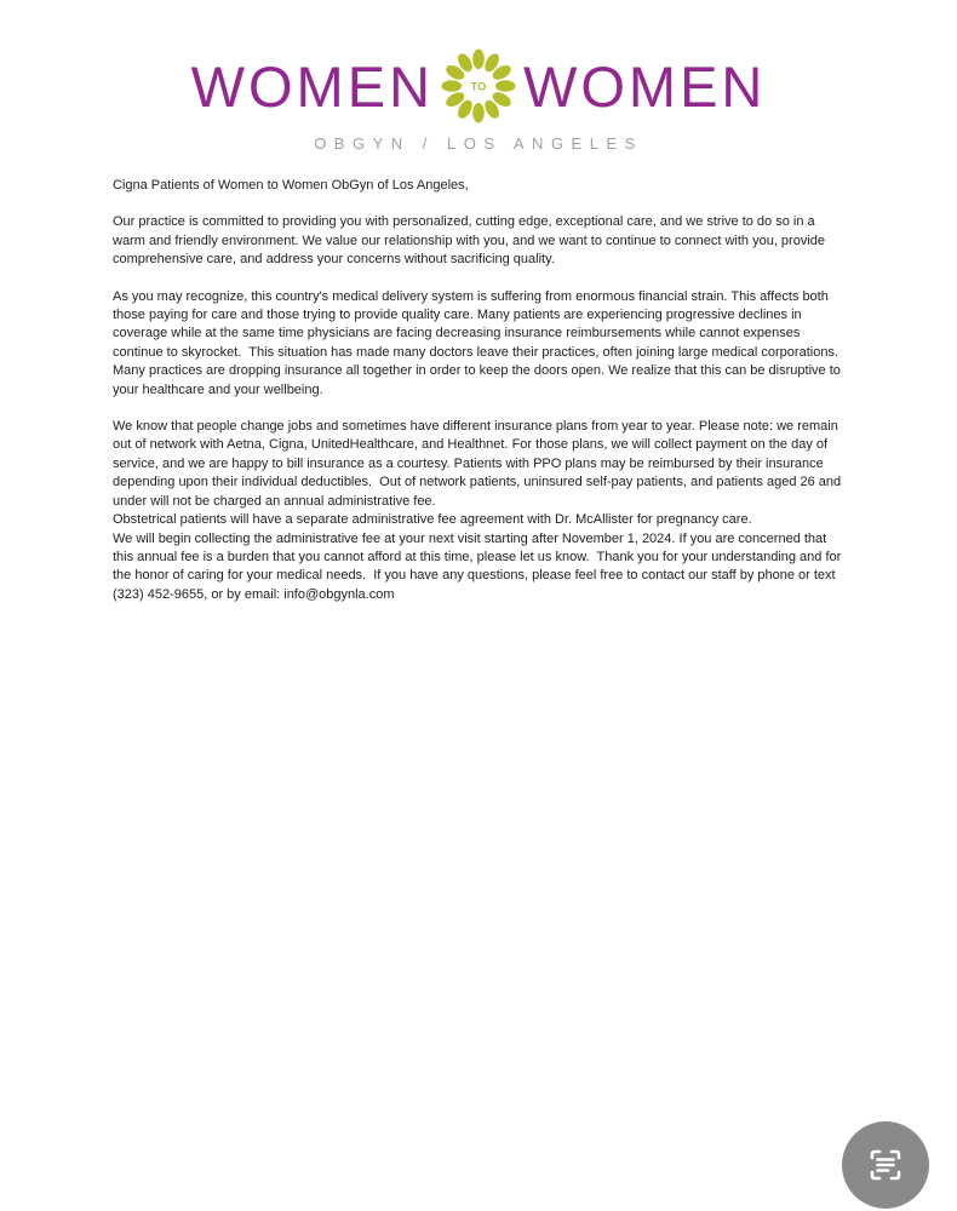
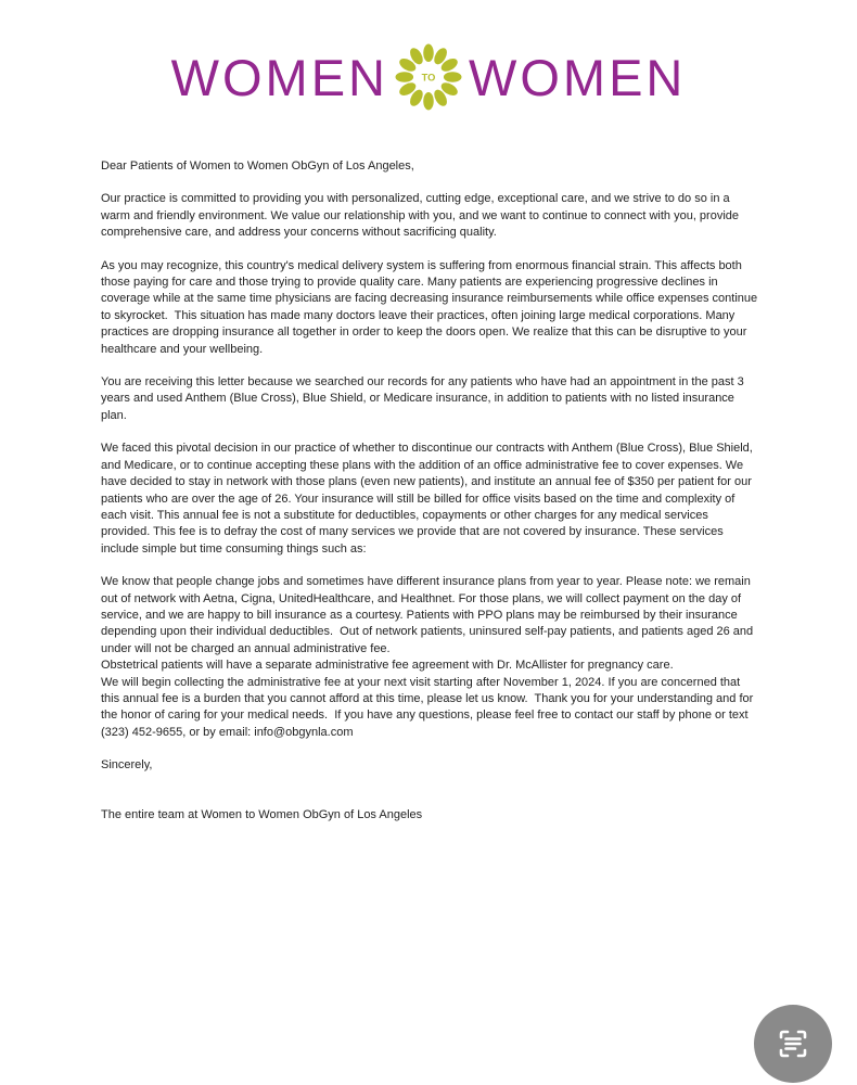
  WOMEN
  TO
  WOMEN
- OBGYN / LOS ANGELES
- Cigna Patients of Women to Women ObGyn of Los Angeles,
+ Dear Patients of Women to Women ObGyn of Los Angeles,
  Our practice is committed to providing you with personalized, cutting edge, exceptional care, and we strive to do so in a warm and friendly environment. We value our relationship with you, and we want to continue to connect with you, provide comprehensive care, and address your concerns without sacrificing quality.
- As you may recognize, this country's medical delivery system is suffering from enormous financial strain. This affects both those paying for care and those trying to provide quality care. Many patients are experiencing progressive declines in coverage while at the same time physicians are facing decreasing insurance reimbursements while cannot expenses continue to skyrocket. This situation has made many doctors leave their practices, often joining large medical corporations. Many practices are dropping insurance all together in order to keep the doors open. We realize that this can be disruptive to your healthcare and your wellbeing.
+ As you may recognize, this country's medical delivery system is suffering from enormous financial strain. This affects both those paying for care and those trying to provide quality care. Many patients are experiencing progressive declines in coverage while at the same time physicians are facing decreasing insurance reimbursements while office expenses continue to skyrocket. This situation has made many doctors leave their practices, often joining large medical corporations. Many practices are dropping insurance all together in order to keep the doors open. We realize that this can be disruptive to your healthcare and your wellbeing.
+ You are receiving this letter because we searched our records for any patients who have had an appointment in the past 3 years and used Anthem (Blue Cross), Blue Shield, or Medicare insurance, in addition to patients with no listed insurance plan.
+ We faced this pivotal decision in our practice of whether to discontinue our contracts with Anthem (Blue Cross), Blue Shield, and Medicare, or to continue accepting these plans with the addition of an office administrative fee to cover expenses. We have decided to stay in network with those plans (even new patients), and institute an annual fee of $350 per patient for our patients who are over the age of 26. Your insurance will still be billed for office visits based on the time and complexity of each visit. This annual fee is not a substitute for deductibles, copayments or other charges for any medical services provided. This fee is to defray the cost of many services we provide that are not covered by insurance. These services include simple but time consuming things such as:
  We know that people change jobs and sometimes have different insurance plans from year to year. Please note: we remain out of network with Aetna, Cigna, UnitedHealthcare, and Healthnet. For those plans, we will collect payment on the day of service, and we are happy to bill insurance as a courtesy. Patients with PPO plans may be reimbursed by their insurance depending upon their individual deductibles. Out of network patients, uninsured self-pay patients, and patients aged 26 and under will not be charged an annual administrative fee.
  Obstetrical patients will have a separate administrative fee agreement with Dr. McAllister for pregnancy care.
  We will begin collecting the administrative fee at your next visit starting after November 1, 2024. If you are concerned that this annual fee is a burden that you cannot afford at this time, please let us know. Thank you for your understanding and for the honor of caring for your medical needs. If you have any questions, please feel free to contact our staff by phone or text (323) 452-9655, or by email: info@obgynla.com
+ Sincerely,
+ The entire team at Women to Women ObGyn of Los Angeles
